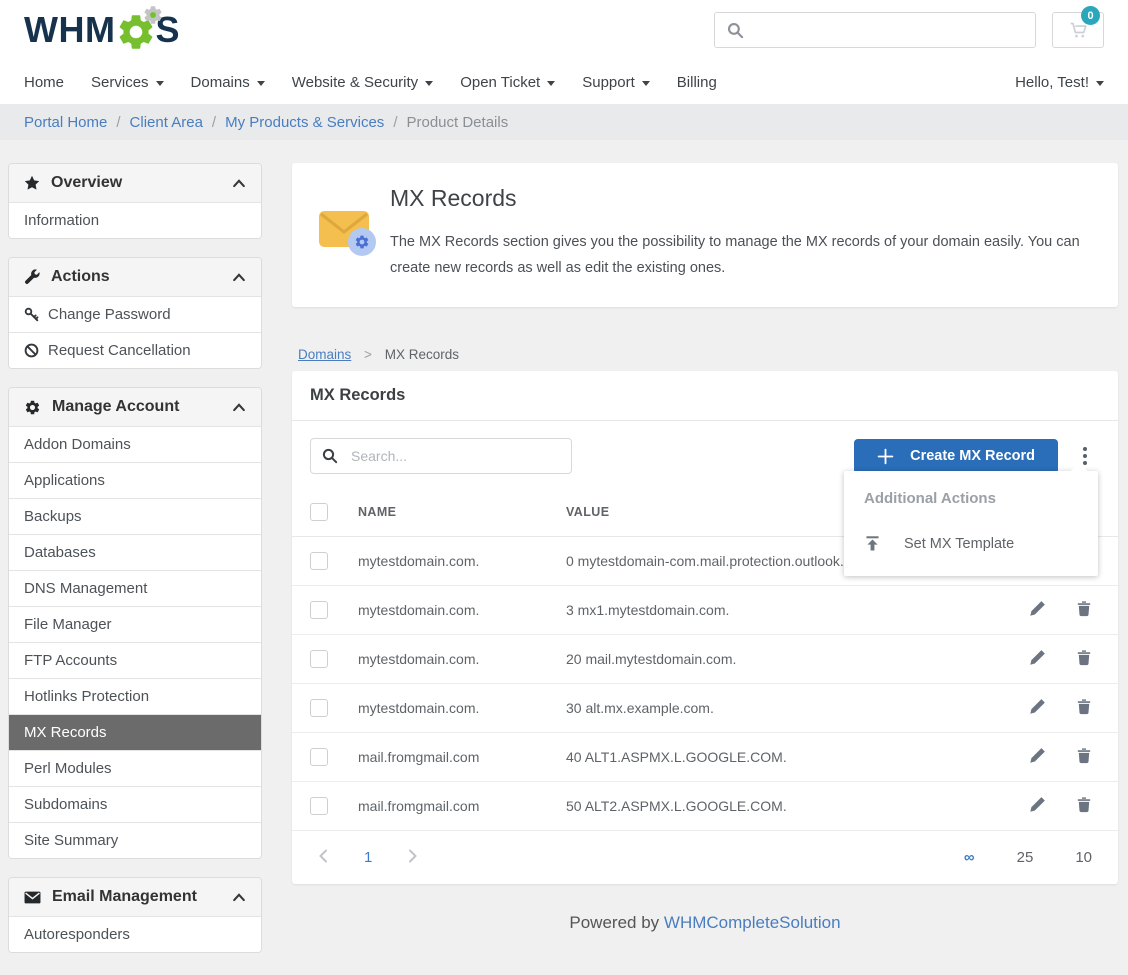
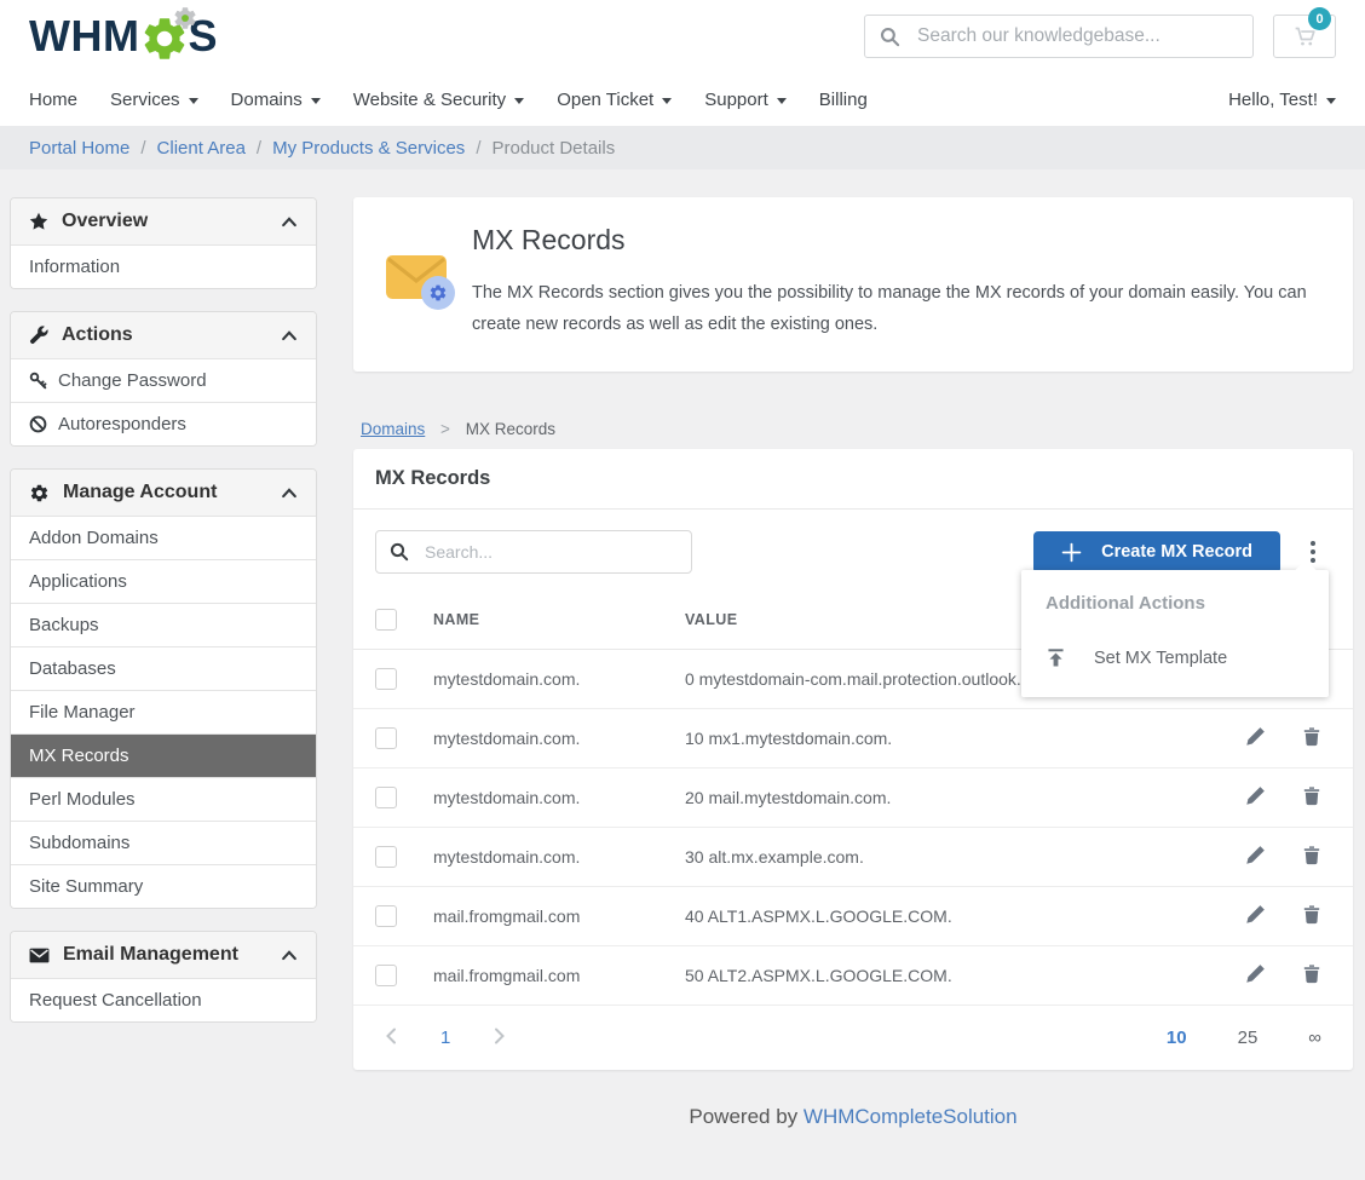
  WHM
  S
+ Search our knowledgebase...
  0
  Home
  Services
  Domains
  Website & Security
  Open Ticket
  Support
  Billing
  Hello, Test!
  Portal Home
  /
  Client Area
  /
  My Products & Services
  /
  Product Details
  Overview
  Information
  Actions
  Change Password
- Request Cancellation
+ Autoresponders
  Manage Account
  Addon Domains
  Applications
  Backups
  Databases
- DNS Management
  File Manager
- FTP Accounts
- Hotlinks Protection
  MX Records
  Perl Modules
  Subdomains
  Site Summary
  Email Management
- Autoresponders
+ Request Cancellation
  MX Records
  The MX Records section gives you the possibility to manage the MX records of your domain easily. You can create new records as well as edit the existing ones.
  Domains > MX Records
  MX Records
  Search...
  Create MX Record
  Additional Actions
  Set MX Template
  	NAME	VALUE
  	mytestdomain.com.	0 mytestdomain-com.mail.protection.outlook.
- 	mytestdomain.com.	3 mx1.mytestdomain.com.
+ 	mytestdomain.com.	10 mx1.mytestdomain.com.
  	mytestdomain.com.	20 mail.mytestdomain.com.
  	mytestdomain.com.	30 alt.mx.example.com.
  	mail.fromgmail.com	40 ALT1.ASPMX.L.GOOGLE.COM.
  	mail.fromgmail.com	50 ALT2.ASPMX.L.GOOGLE.COM.
  1
- ∞
+ 10
  25
- 10
+ ∞
  Powered by WHMCompleteSolution
